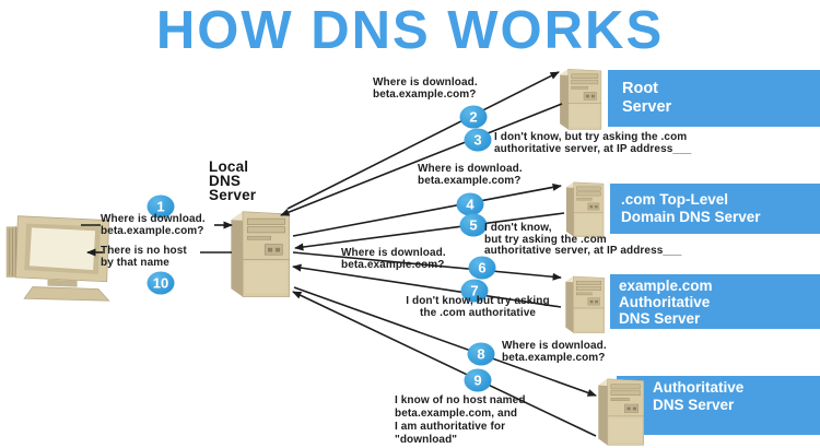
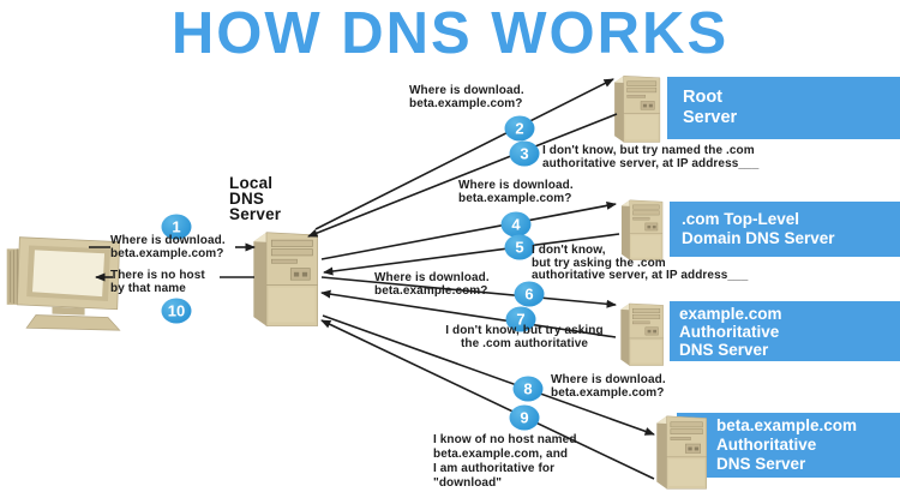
  HOW DNS WORKS
  Root
  Server
  .com Top-Level
  Domain DNS Server
  example.com
  Authoritative
  DNS Server
+ beta.example.com
  Authoritative
  DNS Server
  Local
  DNS
  Server
  1
  2
  3
  4
  5
  6
  7
  8
  9
  10
  Where is download.
  beta.example.com?
  There is no host
  by that name
  Where is download.
  beta.example.com?
- I don't know, but try asking the .com
+ I don't know, but try named the .com
  authoritative server, at IP address___
  Where is download.
  beta.example.com?
  I don't know,
  but try asking the .com
  authoritative server, at IP address___
  Where is download.
  beta.example.com?
  I don't know, but try asking
  the .com authoritative
  Where is download.
  beta.example.com?
  I know of no host named
  beta.example.com, and
  I am authoritative for
  "download"
